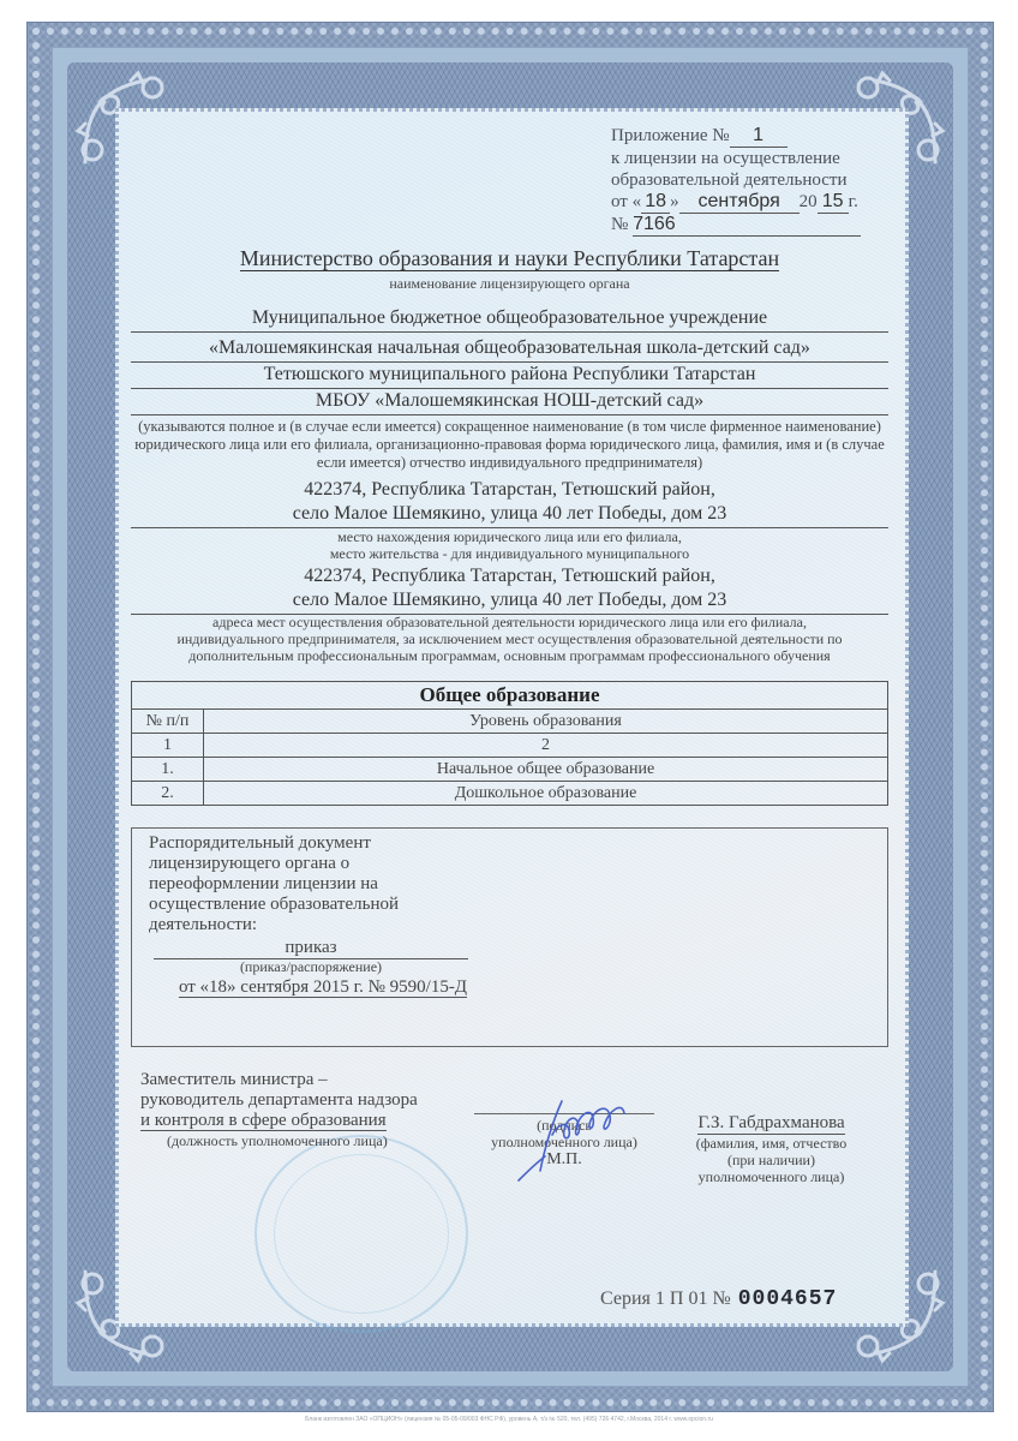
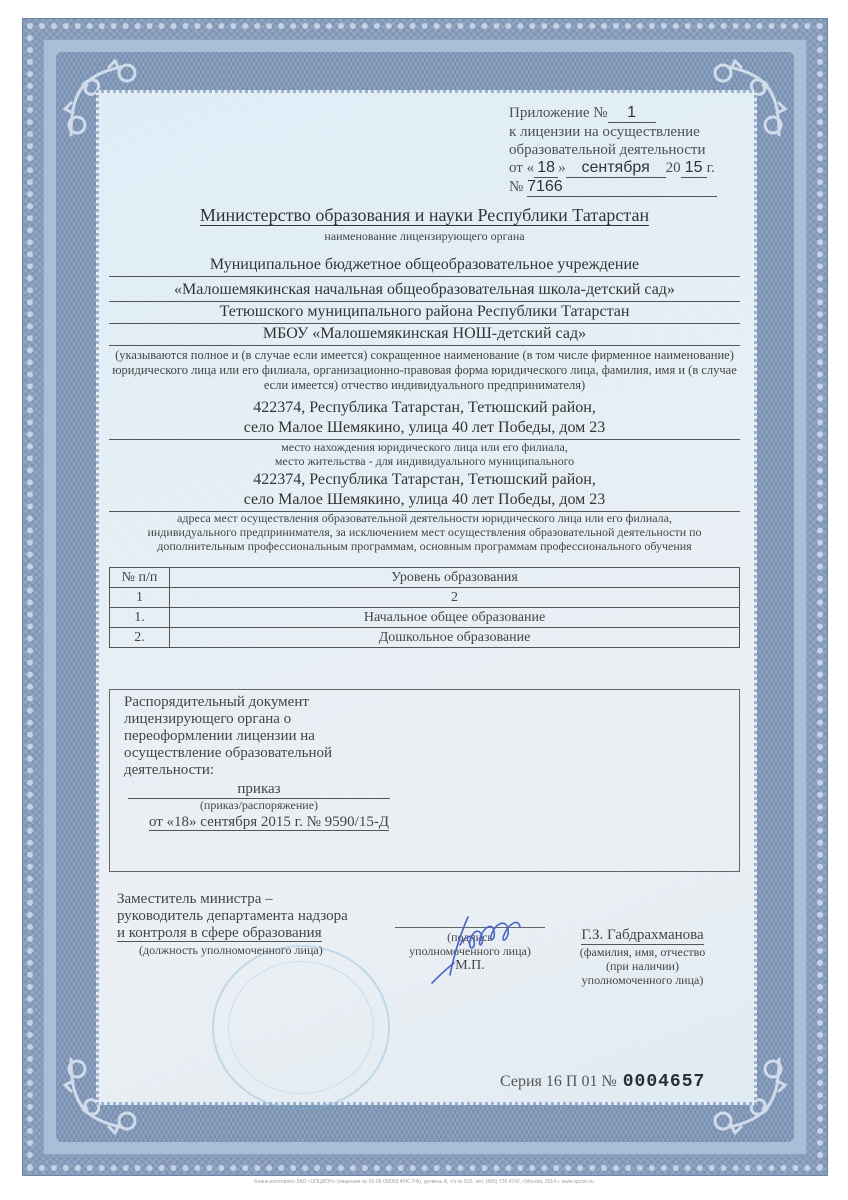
  Приложение № 1
  к лицензии на осуществление
  образовательной деятельности
  от « 18 » сентября 20 15 г.
  № 7166
  Министерство образования и науки Республики Татарстан
  наименование лицензирующего органа
  Муниципальное бюджетное общеобразовательное учреждение
  «Малошемякинская начальная общеобразовательная школа-детский сад»
  Тетюшского муниципального района Республики Татарстан
  МБОУ «Малошемякинская НОШ-детский сад»
  (указываются полное и (в случае если имеется) сокращенное наименование (в том числе фирменное наименование) юридического лица или его филиала, организационно-правовая форма юридического лица, фамилия, имя и (в случае если имеется) отчество индивидуального предпринимателя)
  422374, Республика Татарстан, Тетюшский район,
  село Малое Шемякино, улица 40 лет Победы, дом 23
  место нахождения юридического лица или его филиала,
  место жительства - для индивидуального муниципального
  422374, Республика Татарстан, Тетюшский район,
  село Малое Шемякино, улица 40 лет Победы, дом 23
  адреса мест осуществления образовательной деятельности юридического лица или его филиала, индивидуального предпринимателя, за исключением мест осуществления образовательной деятельности по дополнительным профессиональным программам, основным программам профессионального обучения
- Общее образование
  № п/п	Уровень образования
  1	2
  1.	Начальное общее образование
  2.	Дошкольное образование
  Распорядительный документ лицензирующего органа о переоформлении лицензии на осуществление образовательной деятельности:
  приказ
  (приказ/распоряжение)
  от «18» сентября 2015 г. № 9590/15-Д
  Заместитель министра –
  руководитель департамента надзора
  и контроля в сфере образования
  (должность уполномоченного лица)
  уполномченного лица)
  М.П.
  Г.З. Габдрахманова
  (фамилия, имя, отчество
  (при наличии)
  уполномоченного лица)
- Серия 1 П 01 № 0004657
+ Серия 16 П 01 № 0004657
